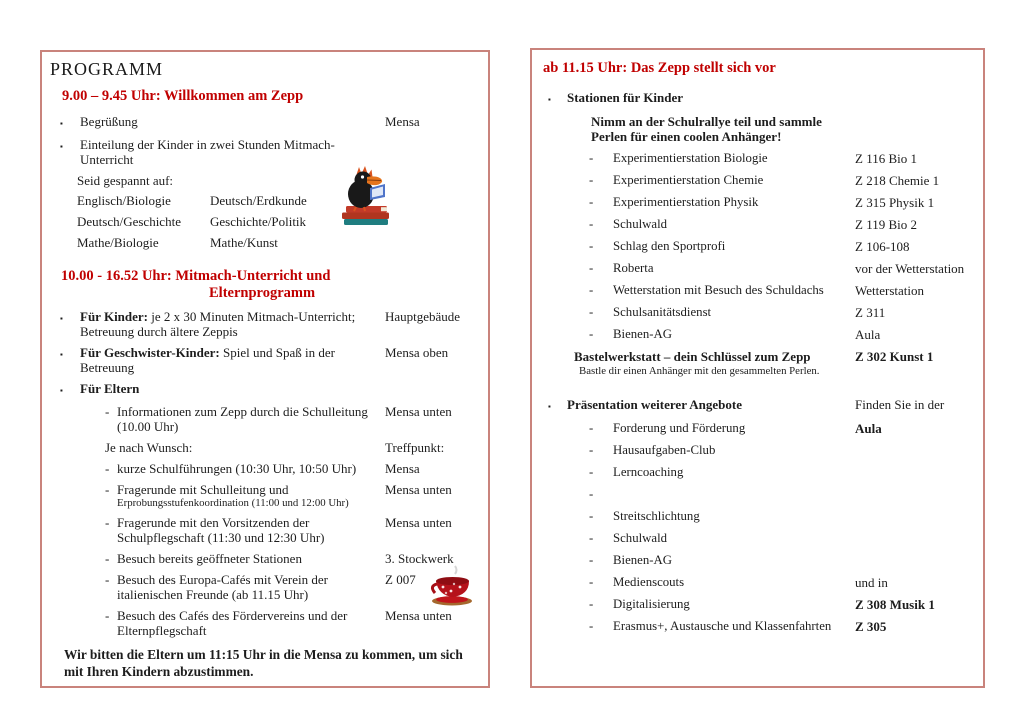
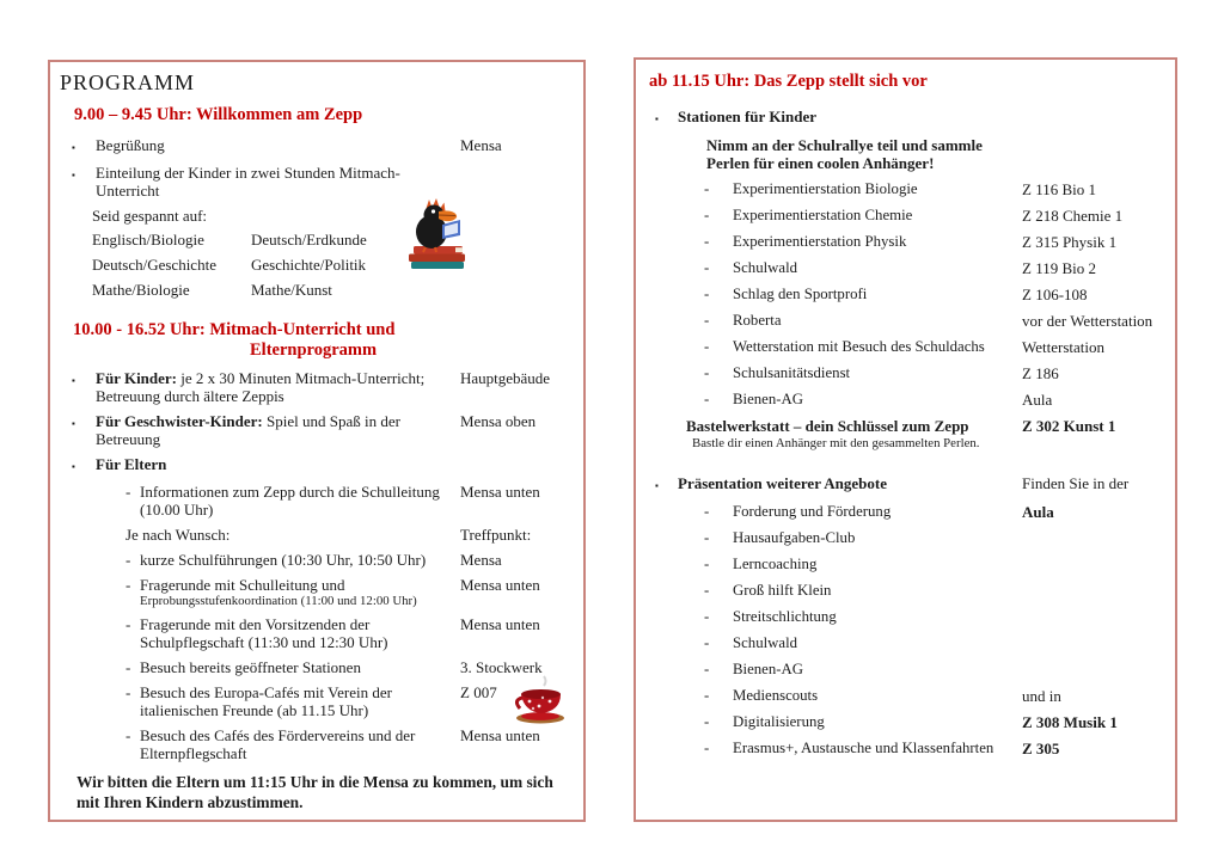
  PROGRAMM
  9.00 – 9.45 Uhr: Willkommen am Zepp
  ▪
  Begrüßung
  Mensa
  ▪
  Einteilung der Kinder in zwei Stunden Mitmach-Unterricht
  Seid gespannt auf:
  Englisch/Biologie
  Deutsch/Erdkunde
  Deutsch/Geschichte
  Geschichte/Politik
  Mathe/Biologie
  Mathe/Kunst
  10.00 - 16.52 Uhr: Mitmach-Unterricht und
  Elternprogramm
  ▪
  Für Kinder: je 2 x 30 Minuten Mitmach-Unterricht; Betreuung durch ältere Zeppis
  Hauptgebäude
  ▪
  Für Geschwister-Kinder: Spiel und Spaß in der Betreuung
  Mensa oben
  ▪
  Für Eltern
  -
  Informationen zum Zepp durch die Schulleitung (10.00 Uhr)
  Mensa unten
  Je nach Wunsch:
  Treffpunkt:
  -
  kurze Schulführungen (10:30 Uhr, 10:50 Uhr)
  Mensa
  -
  Fragerunde mit Schulleitung und
  Erprobungsstufenkoordination (11:00 und 12:00 Uhr)
  Mensa unten
  -
  Fragerunde mit den Vorsitzenden der Schulpflegschaft (11:30 und 12:30 Uhr)
  Mensa unten
  -
  Besuch bereits geöffneter Stationen
  3. Stockwerk
  -
  Besuch des Europa-Cafés mit Verein der italienischen Freunde (ab 11.15 Uhr)
  Z 007
  -
  Besuch des Cafés des Fördervereins und der Elternpflegschaft
  Mensa unten
  Wir bitten die Eltern um 11:15 Uhr in die Mensa zu kommen, um sich mit Ihren Kindern abzustimmen.
  ab 11.15 Uhr: Das Zepp stellt sich vor
  ▪
  Stationen für Kinder
  Nimm an der Schulrallye teil und sammle
  Perlen für einen coolen Anhänger!
  -
  Experimentierstation Biologie
  Z 116 Bio 1
  -
  Experimentierstation Chemie
  Z 218 Chemie 1
  -
  Experimentierstation Physik
  Z 315 Physik 1
  -
  Schulwald
  Z 119 Bio 2
  -
  Schlag den Sportprofi
  Z 106-108
  -
  Roberta
  vor der Wetterstation
  -
  Wetterstation mit Besuch des Schuldachs
  Wetterstation
  -
  Schulsanitätsdienst
- Z 311
+ Z 186
  -
  Bienen-AG
  Aula
  Bastelwerkstatt – dein Schlüssel zum Zepp
  Z 302 Kunst 1
  Bastle dir einen Anhänger mit den gesammelten Perlen.
  ▪
  Präsentation weiterer Angebote
  Finden Sie in der
  -
  Forderung und Förderung
  Aula
  -
  Hausaufgaben-Club
  -
  Lerncoaching
  -
+ Groß hilft Klein
  -
  Streitschlichtung
  -
  Schulwald
  -
  Bienen-AG
  -
  Medienscouts
  und in
  -
  Digitalisierung
  Z 308 Musik 1
  -
  Erasmus+, Austausche und Klassenfahrten
  Z 305
